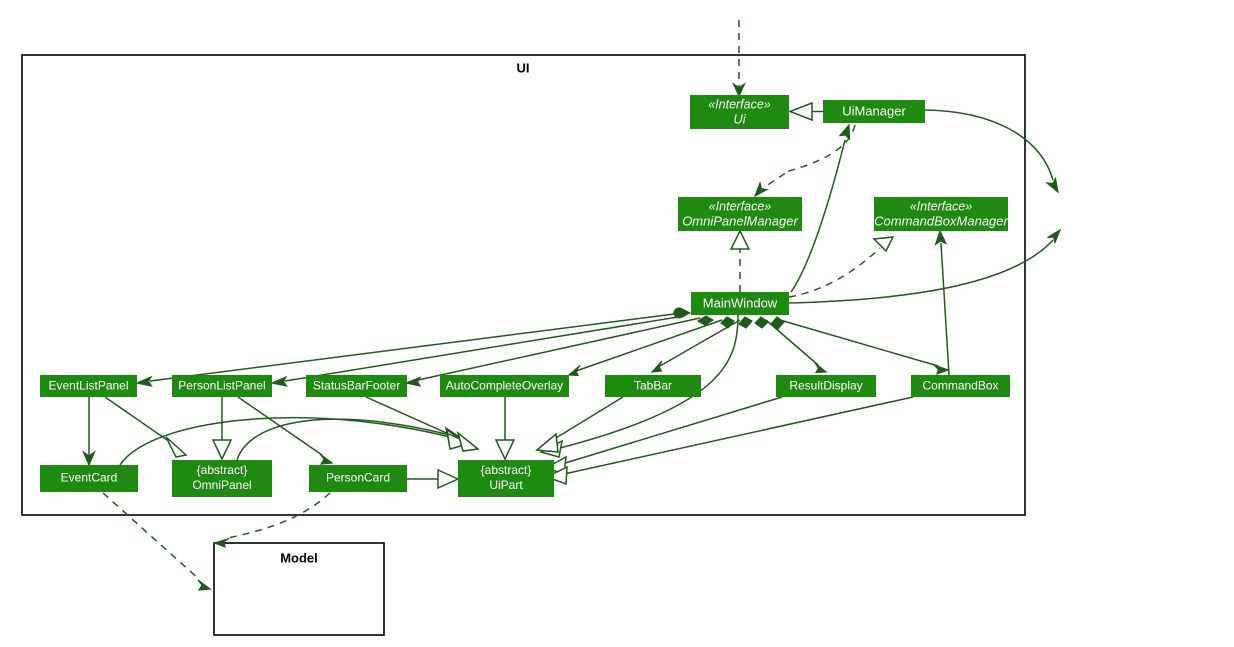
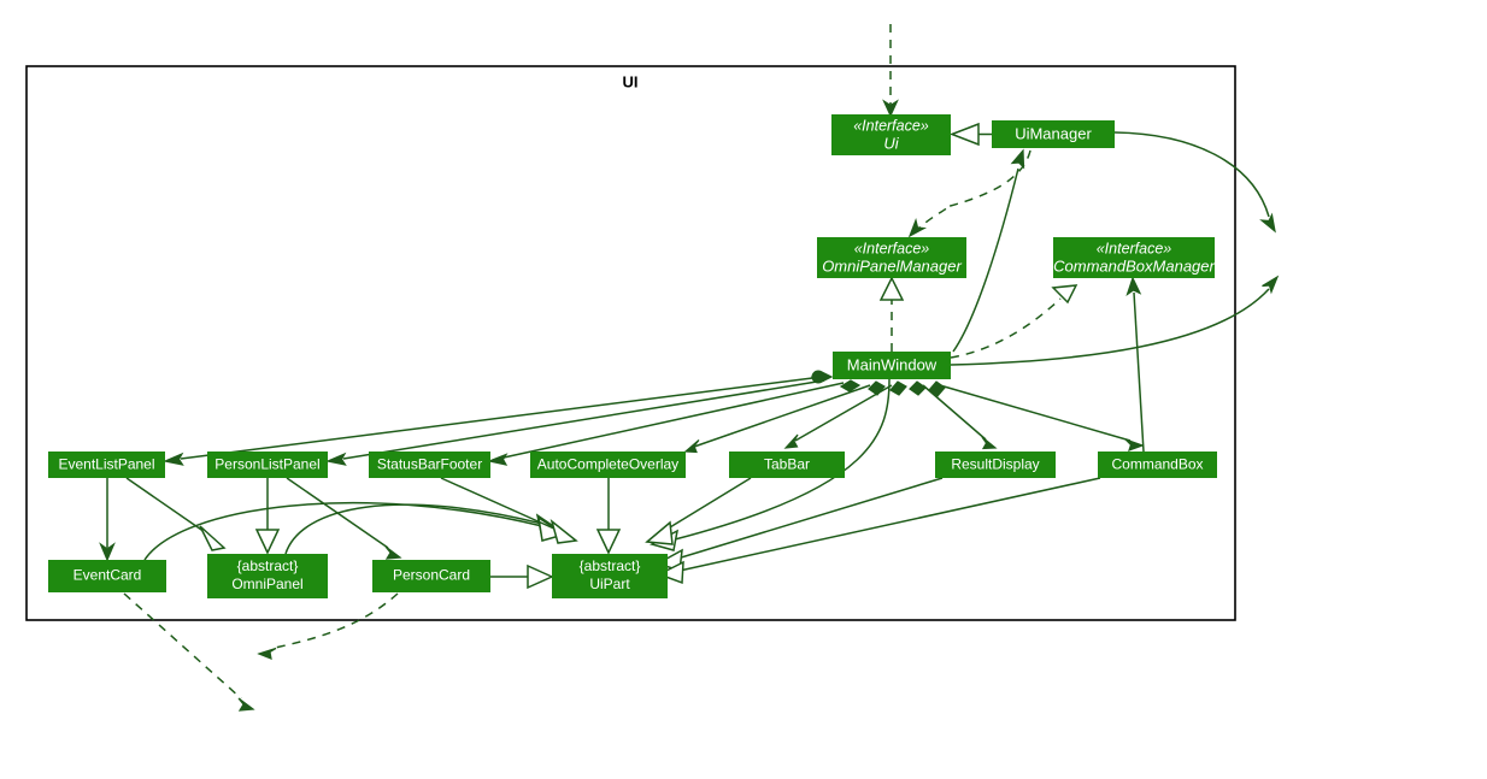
  UI
- Model
  «Interface»
  Ui
  UiManager
  «Interface»
  OmniPanelManager
  «Interface»
  CommandBoxManager
  MainWindow
  EventListPanel
  PersonListPanel
  StatusBarFooter
  AutoCompleteOverlay
  TabBar
  ResultDisplay
  CommandBox
  EventCard
  {abstract}
  OmniPanel
  PersonCard
  {abstract}
  UiPart
